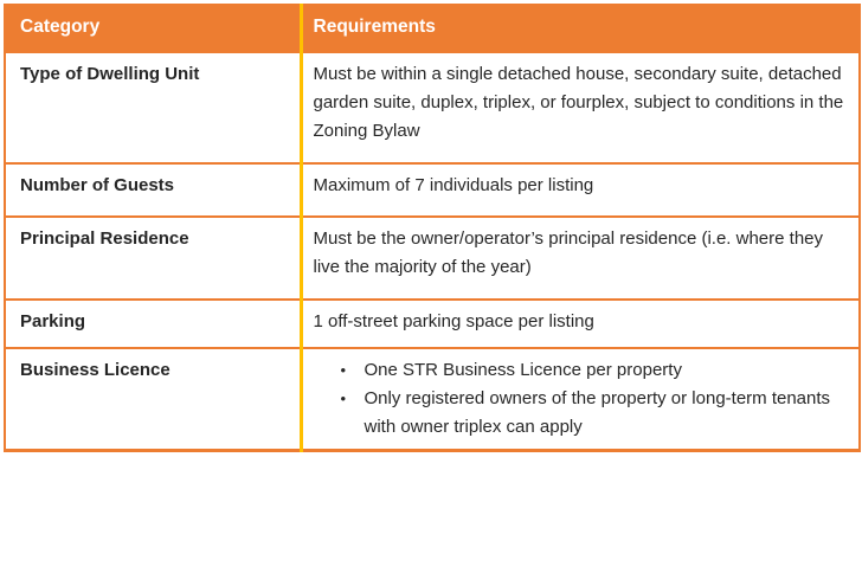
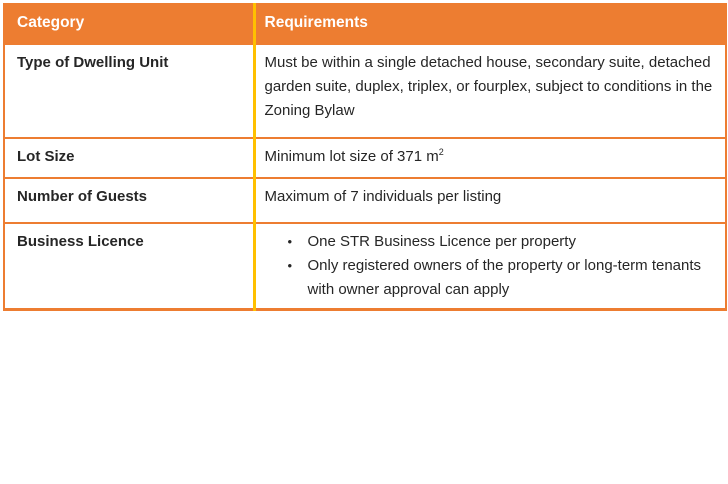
  Category	Requirements
  Type of Dwelling Unit	Must be within a single detached house, secondary suite, detached garden suite, duplex, triplex, or fourplex, subject to conditions in the Zoning Bylaw
+ Lot Size	Minimum lot size of 371 m2
  Number of Guests	Maximum of 7 individuals per listing
- Principal Residence	Must be the owner/operator’s principal residence (i.e. where they live the majority of the year)
- Parking	1 off-street parking space per listing
- Business Licence	• One STR Business Licence per property • Only registered owners of the property or long-term tenants with owner triplex can apply
+ Business Licence	• One STR Business Licence per property • Only registered owners of the property or long-term tenants with owner approval can apply
